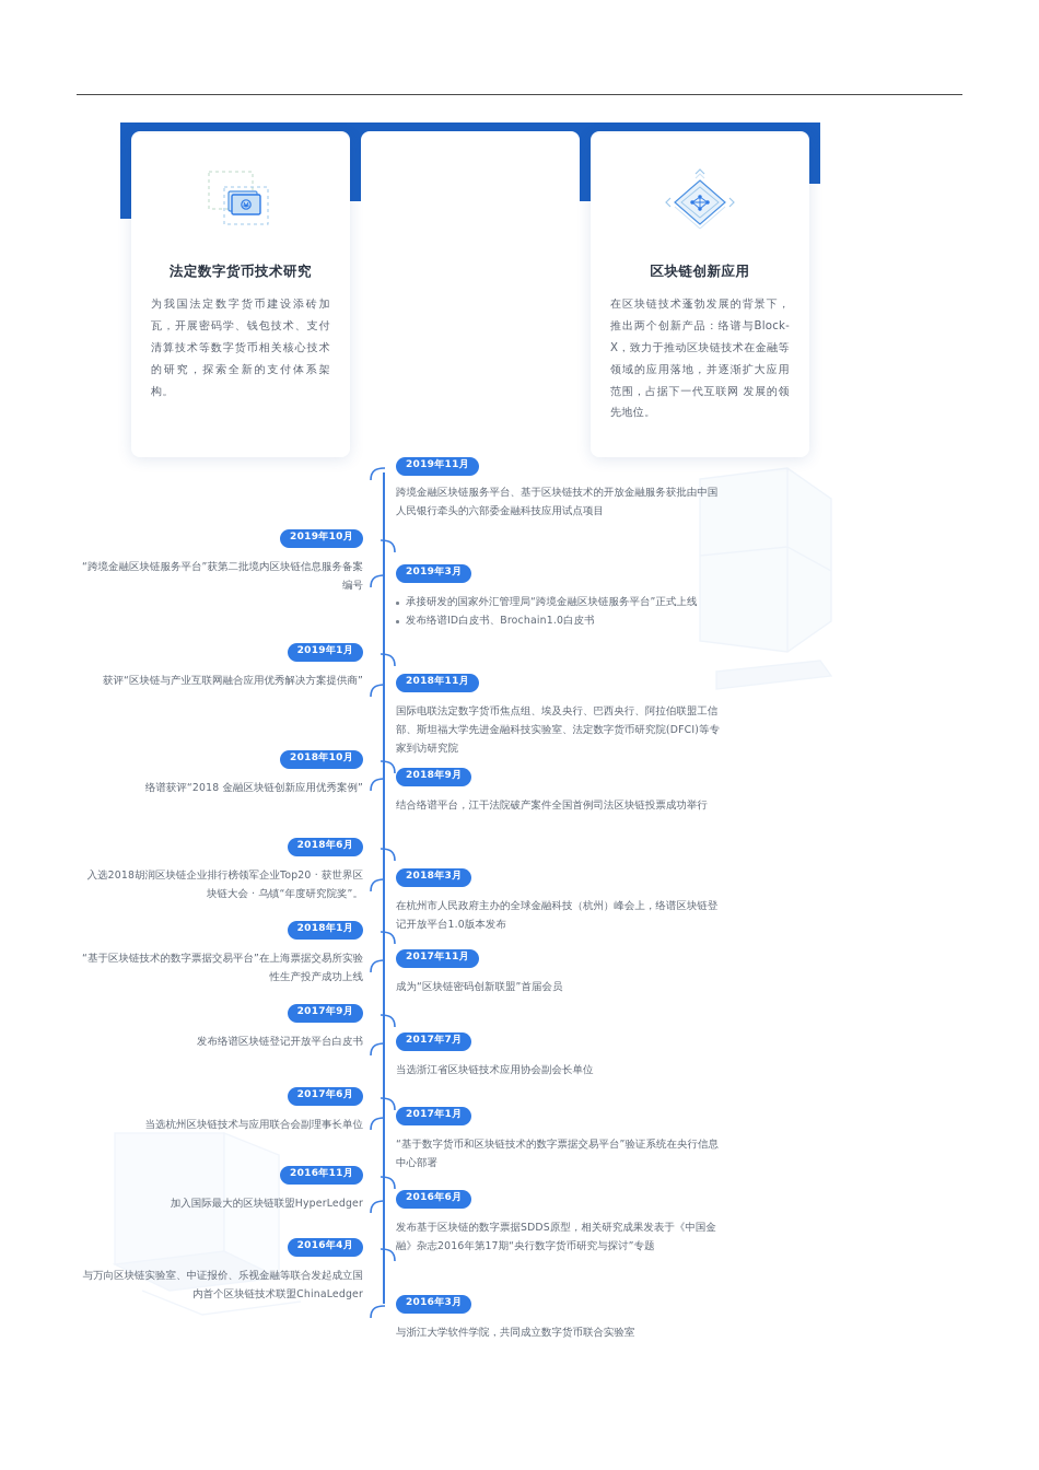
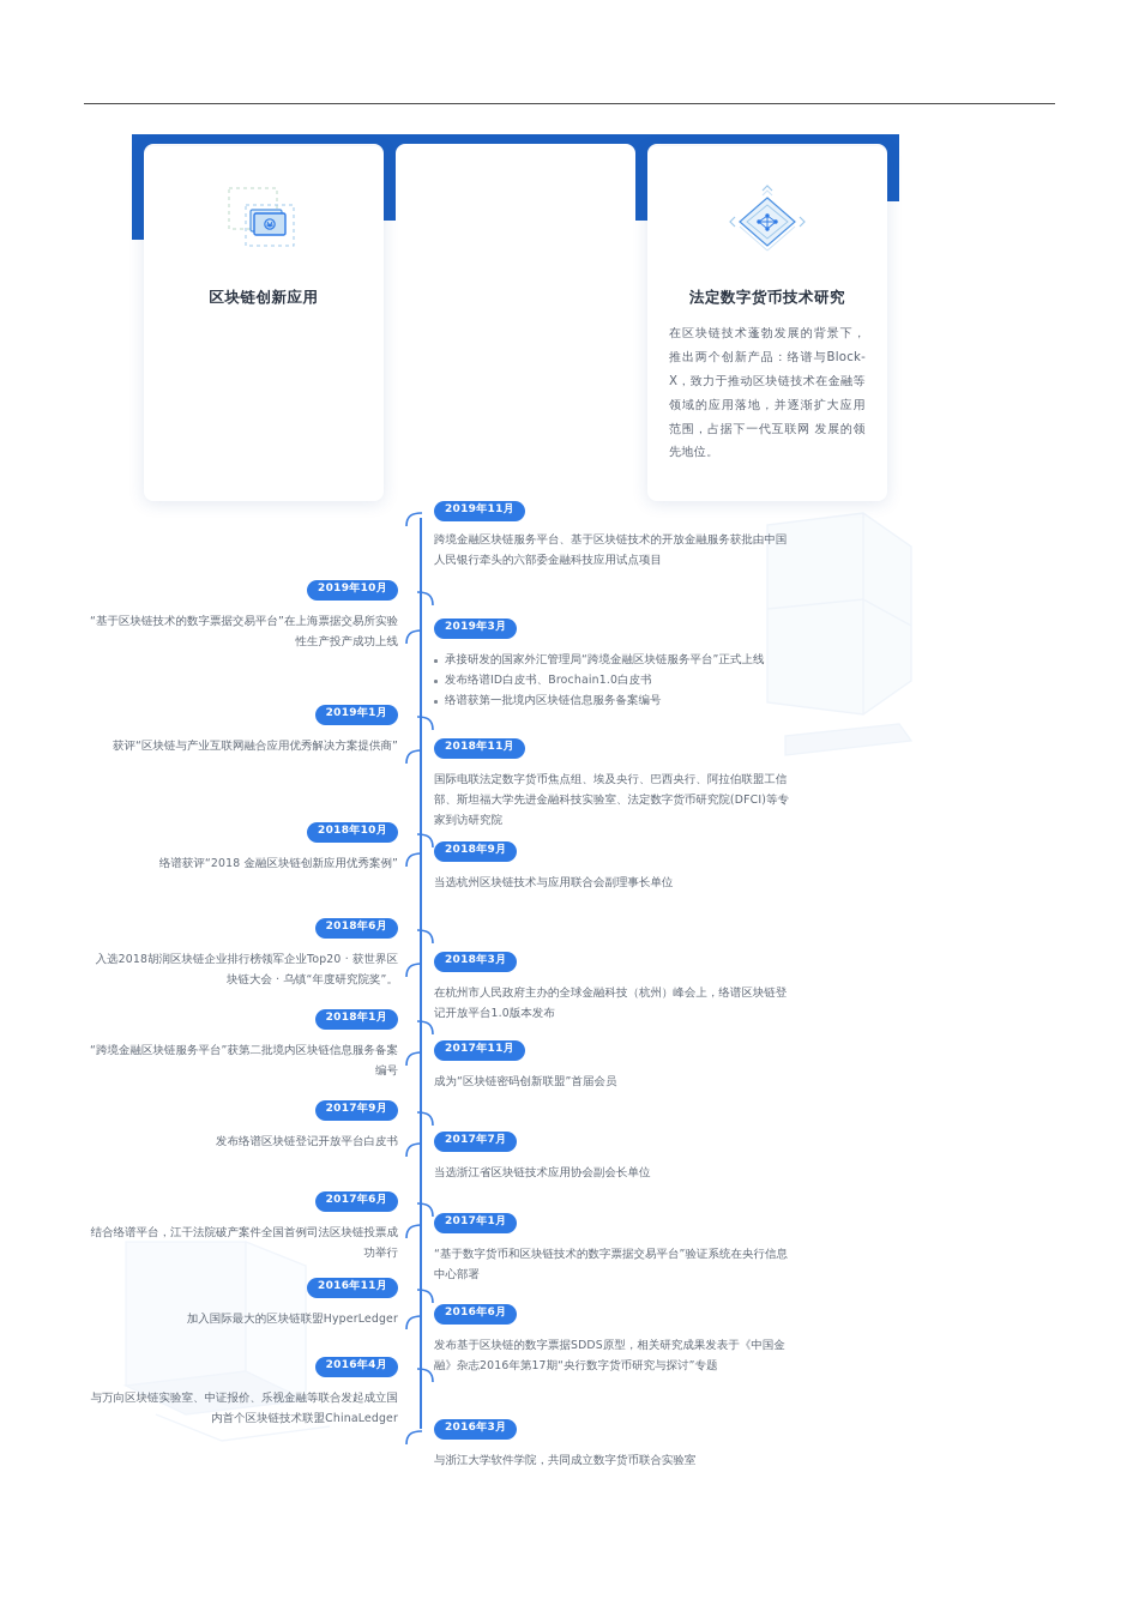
- 法定数字货币技术研究
+ 区块链创新应用
- 为我国法定数字货币建设添砖加瓦，开展密码学、钱包技术、支付清算技术等数字货币相关核心技术的研究，探索全新的支付体系架构。
- 区块链创新应用
+ 法定数字货币技术研究
  在区块链技术蓬勃发展的背景下，推出两个创新产品：络谱与Block-X，致力于推动区块链技术在金融等领域的应用落地，并逐渐扩大应用范围，占据下一代互联网 发展的领先地位。
  2019年11月
  跨境金融区块链服务平台、基于区块链技术的开放金融服务获批由中国人民银行牵头的六部委金融科技应用试点项目
  2019年10月
- “跨境金融区块链服务平台”获第二批境内区块链信息服务备案编号
+ “基于区块链技术的数字票据交易平台”在上海票据交易所实验性生产投产成功上线
  2019年3月
  承接研发的国家外汇管理局“跨境金融区块链服务平台”正式上线
  发布络谱ID白皮书、Brochain1.0白皮书
+ 络谱获第一批境内区块链信息服务备案编号
  2019年1月
  获评“区块链与产业互联网融合应用优秀解决方案提供商”
  2018年11月
  国际电联法定数字货币焦点组、埃及央行、巴西央行、阿拉伯联盟工信部、斯坦福大学先进金融科技实验室、法定数字货币研究院(DFCI)等专家到访研究院
  2018年10月
  络谱获评“2018 金融区块链创新应用优秀案例”
  2018年9月
- 结合络谱平台，江干法院破产案件全国首例司法区块链投票成功举行
+ 当选杭州区块链技术与应用联合会副理事长单位
  2018年6月
  入选2018胡润区块链企业排行榜领军企业Top20 · 获世界区块链大会 · 乌镇“年度研究院奖”。
  2018年3月
  在杭州市人民政府主办的全球金融科技（杭州）峰会上，络谱区块链登记开放平台1.0版本发布
  2018年1月
- “基于区块链技术的数字票据交易平台”在上海票据交易所实验性生产投产成功上线
+ “跨境金融区块链服务平台”获第二批境内区块链信息服务备案编号
  2017年11月
  成为“区块链密码创新联盟”首届会员
  2017年9月
  发布络谱区块链登记开放平台白皮书
  2017年7月
  当选浙江省区块链技术应用协会副会长单位
  2017年6月
- 当选杭州区块链技术与应用联合会副理事长单位
+ 结合络谱平台，江干法院破产案件全国首例司法区块链投票成功举行
  2017年1月
  “基于数字货币和区块链技术的数字票据交易平台”验证系统在央行信息中心部署
  2016年11月
  加入国际最大的区块链联盟HyperLedger
  2016年6月
  发布基于区块链的数字票据SDDS原型，相关研究成果发表于《中国金融》杂志2016年第17期“央行数字货币研究与探讨”专题
  2016年4月
  与万向区块链实验室、中证报价、乐视金融等联合发起成立国内首个区块链技术联盟ChinaLedger
  2016年3月
  与浙江大学软件学院，共同成立数字货币联合实验室
